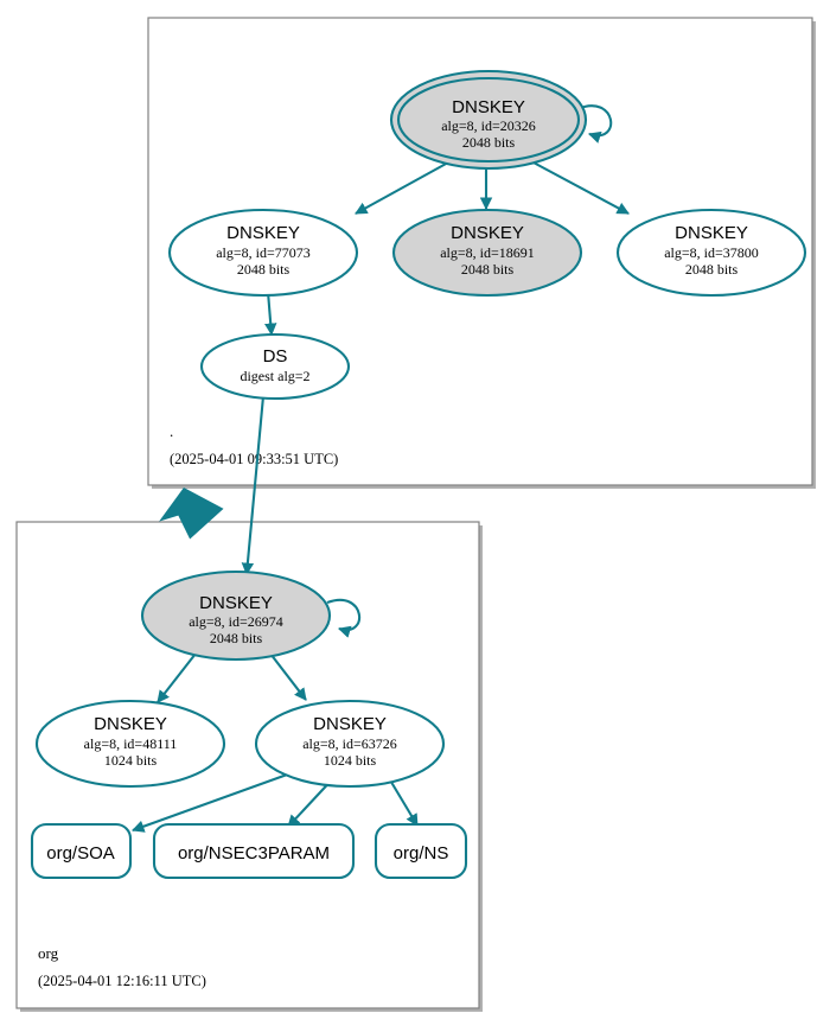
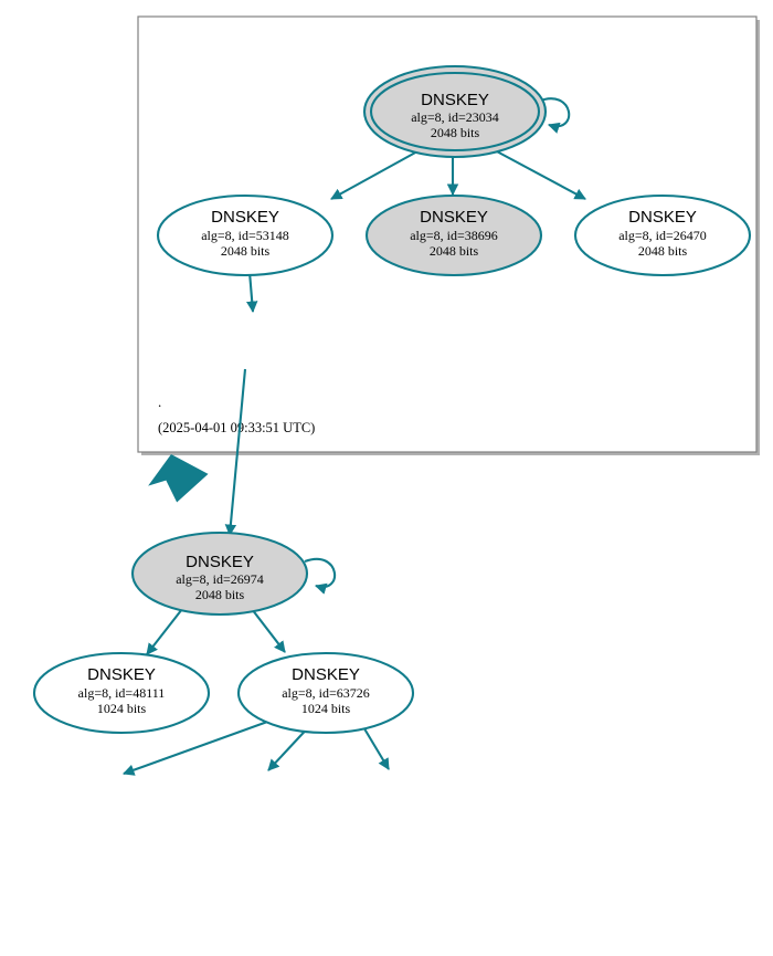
  .
  (2025-04-01 0:33:51 UTC)
- org
- (2025-04-01 12:16:11 UTC)
  DNSKEY
- alg=8, id=20326
+ alg=8, id=23034
  2048 bits
  DNSKEY
- alg=8, id=77073
+ alg=8, id=53148
  2048 bits
  DNSKEY
- alg=8, id=18691
+ alg=8, id=38696
  2048 bits
  DNSKEY
- alg=8, id=37800
+ alg=8, id=26470
  2048 bits
- DS
- digest alg=2
  DNSKEY
  alg=8, id=26974
  2048 bits
  DNSKEY
  alg=8, id=48111
  1024 bits
  DNSKEY
  alg=8, id=63726
  1024 bits
- org/SOA
- org/NSEC3PARAM
- org/NS
